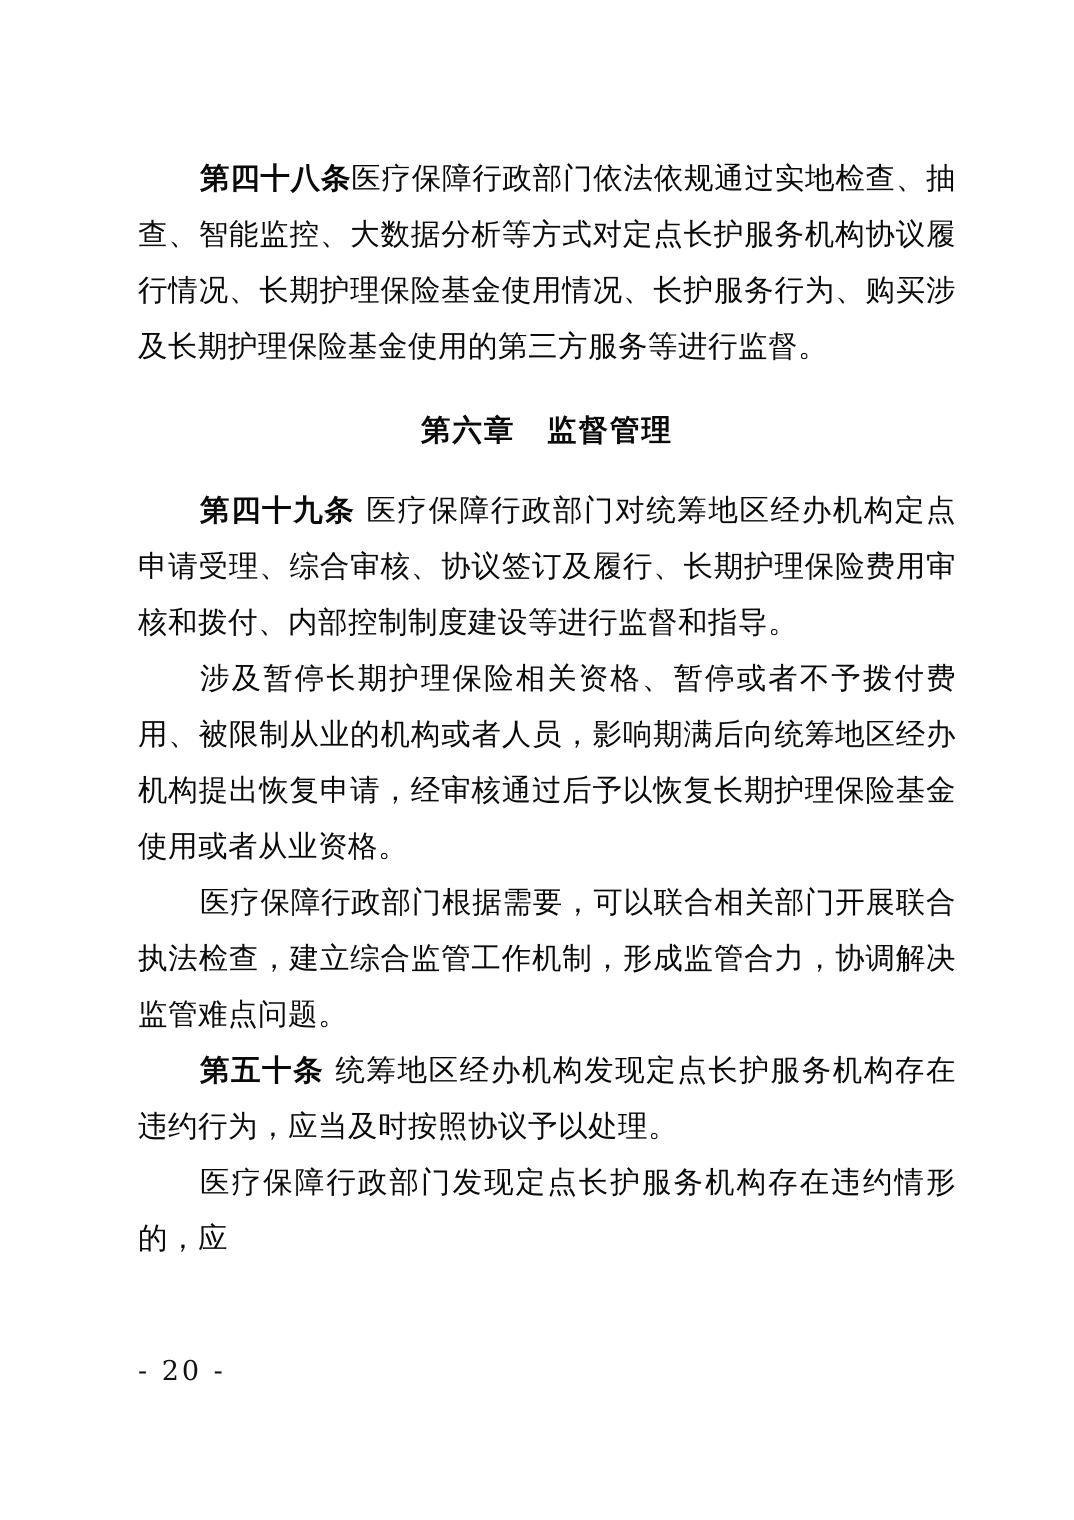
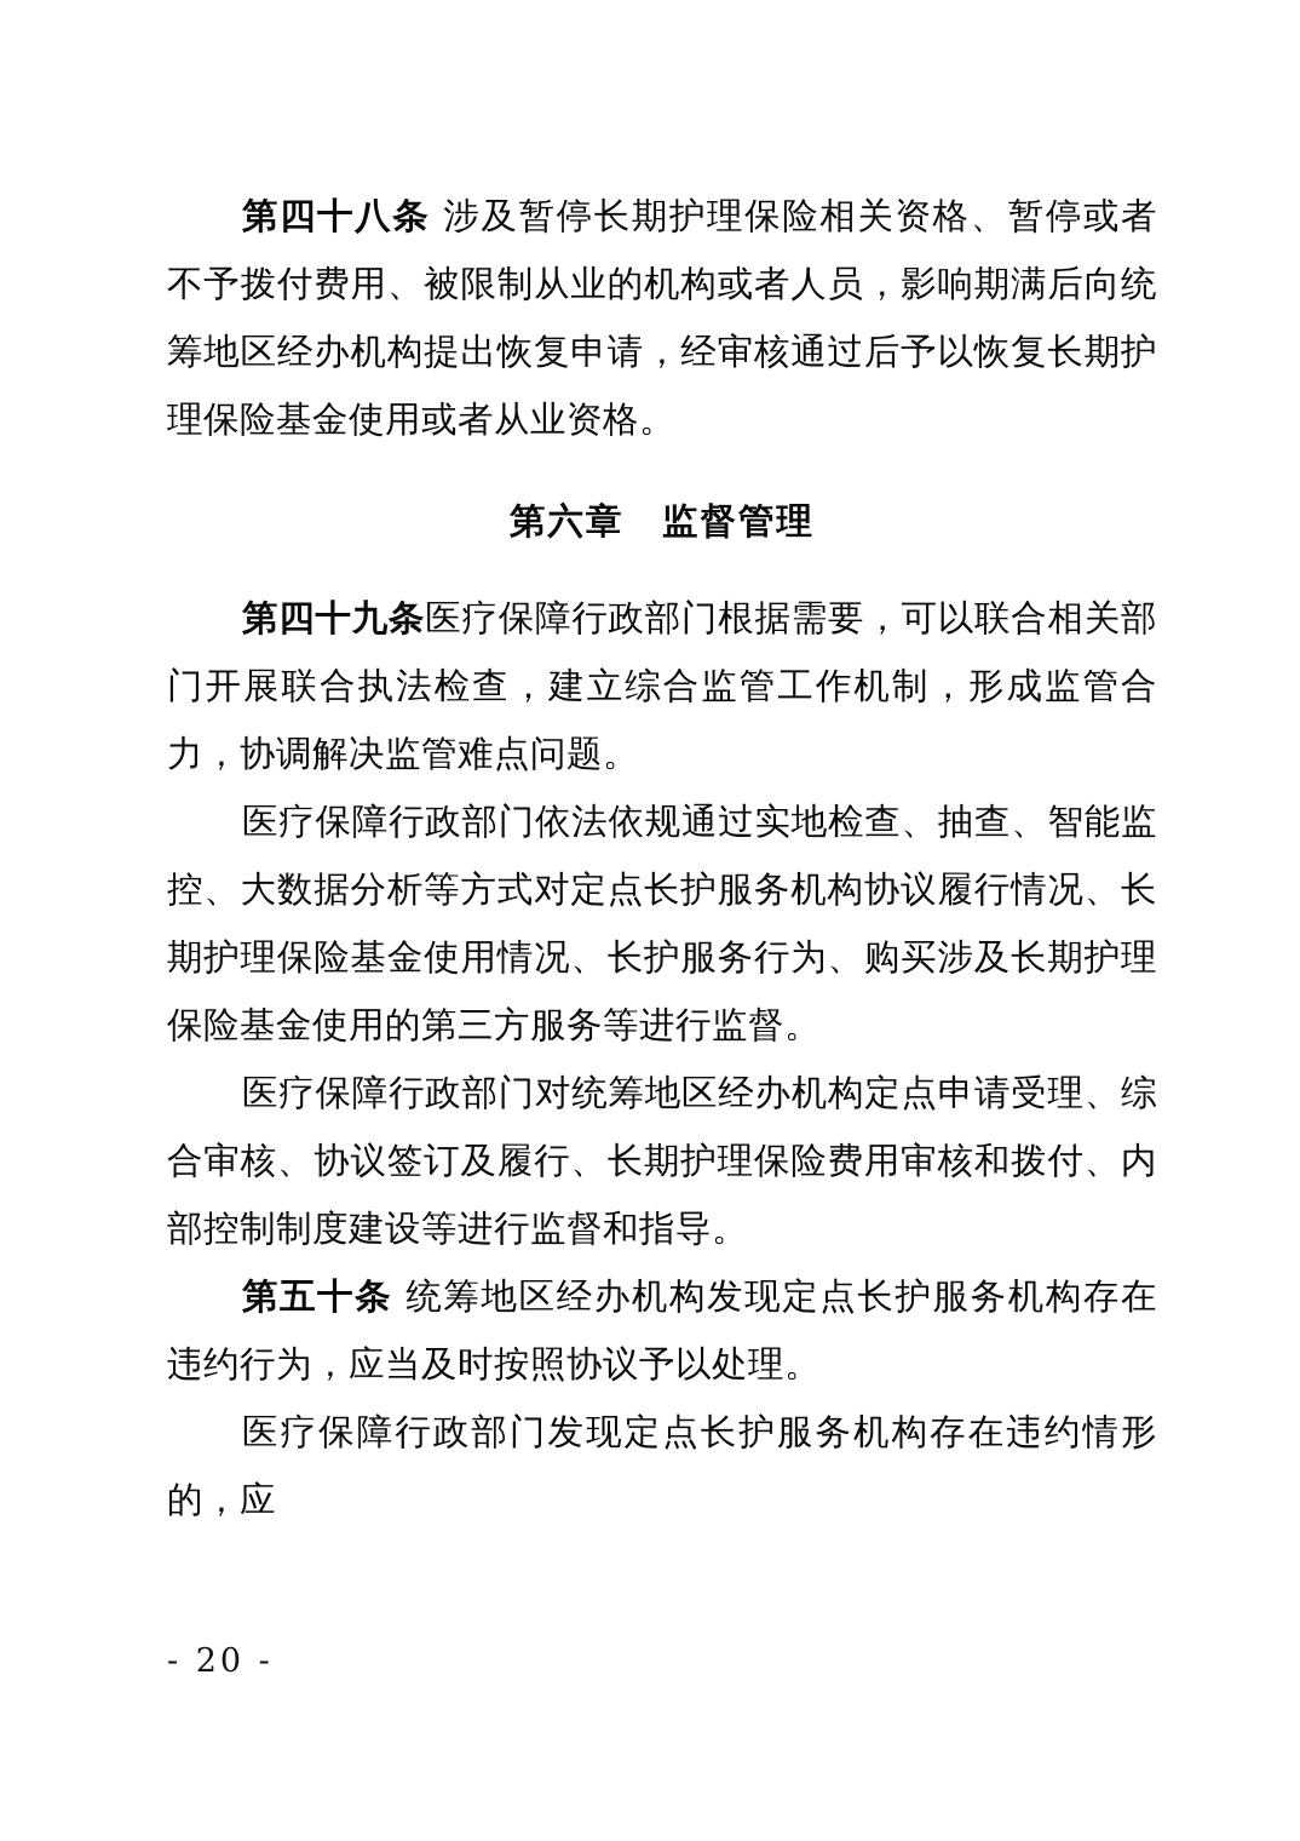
- 第四十八条医疗保障行政部门依法依规通过实地检查、抽查、智能监控、大数据分析等方式对定点长护服务机构协议履行情况、长期护理保险基金使用情况、长护服务行为、购买涉及长期护理保险基金使用的第三方服务等进行监督。
+ 第四十八条 涉及暂停长期护理保险相关资格、暂停或者不予拨付费用、被限制从业的机构或者人员，影响期满后向统筹地区经办机构提出恢复申请，经审核通过后予以恢复长期护理保险基金使用或者从业资格。
  第六章 监督管理
- 第四十九条 医疗保障行政部门对统筹地区经办机构定点申请受理、综合审核、协议签订及履行、长期护理保险费用审核和拨付、内部控制制度建设等进行监督和指导。
+ 第四十九条医疗保障行政部门根据需要，可以联合相关部门开展联合执法检查，建立综合监管工作机制，形成监管合力，协调解决监管难点问题。
- 涉及暂停长期护理保险相关资格、暂停或者不予拨付费用、被限制从业的机构或者人员，影响期满后向统筹地区经办机构提出恢复申请，经审核通过后予以恢复长期护理保险基金使用或者从业资格。
+ 医疗保障行政部门依法依规通过实地检查、抽查、智能监控、大数据分析等方式对定点长护服务机构协议履行情况、长期护理保险基金使用情况、长护服务行为、购买涉及长期护理保险基金使用的第三方服务等进行监督。
- 医疗保障行政部门根据需要，可以联合相关部门开展联合执法检查，建立综合监管工作机制，形成监管合力，协调解决监管难点问题。
+ 医疗保障行政部门对统筹地区经办机构定点申请受理、综合审核、协议签订及履行、长期护理保险费用审核和拨付、内部控制制度建设等进行监督和指导。
  第五十条 统筹地区经办机构发现定点长护服务机构存在违约行为，应当及时按照协议予以处理。
  医疗保障行政部门发现定点长护服务机构存在违约情形的，应
  - 20 -
